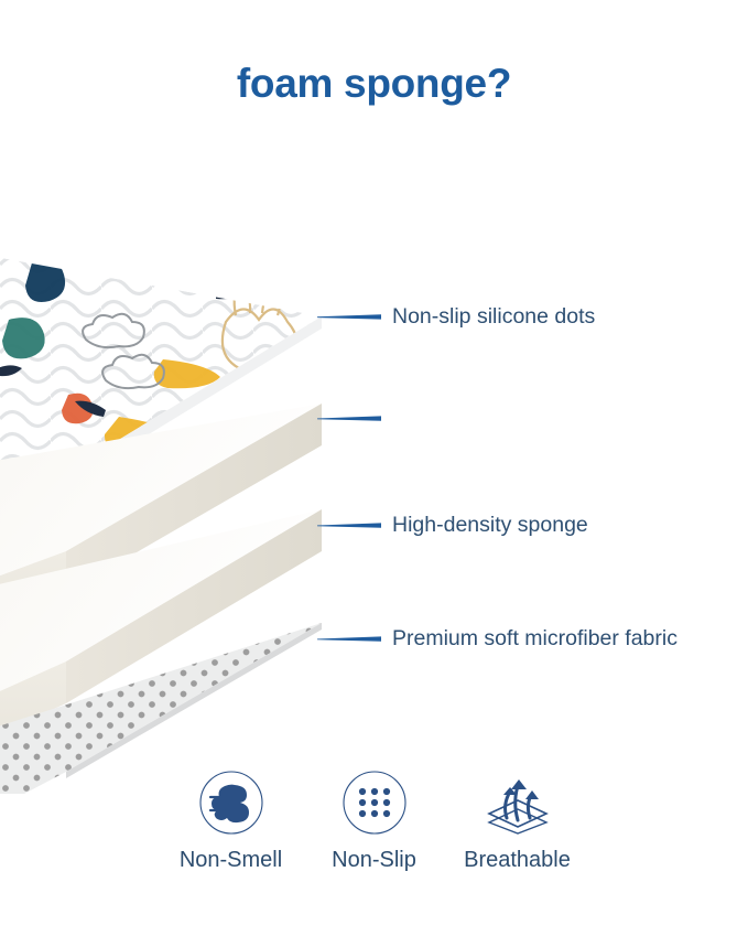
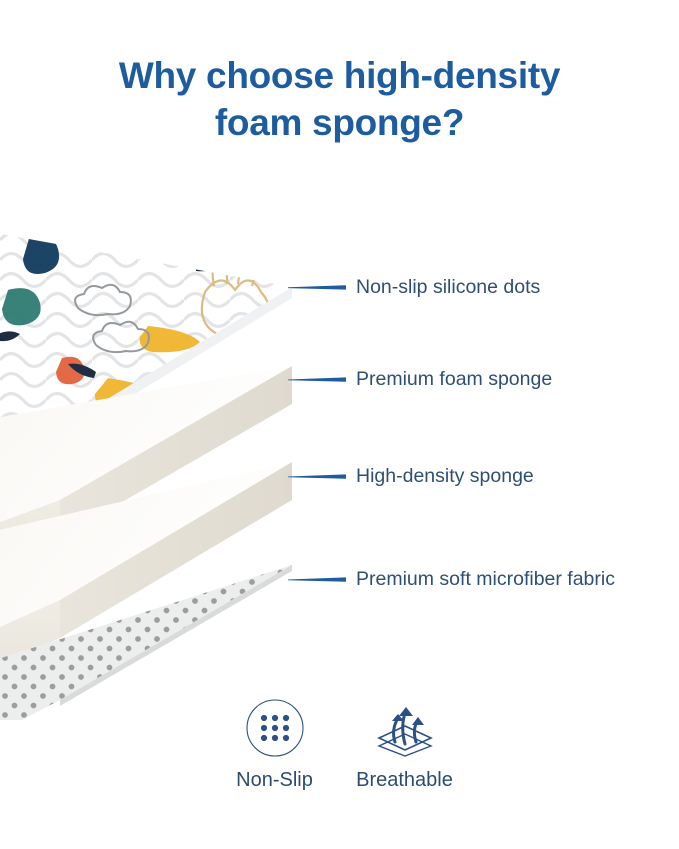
+ Why choose high-density
  foam sponge?
  Non-slip silicone dots
+ Premium foam sponge
  High-density sponge
  Premium soft microfiber fabric
- Non-Smell
  Non-Slip
  Breathable
